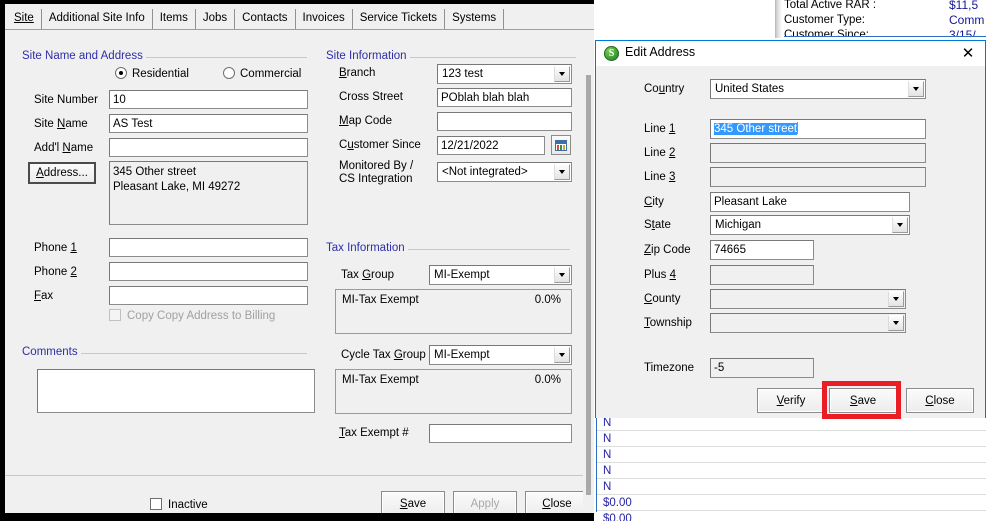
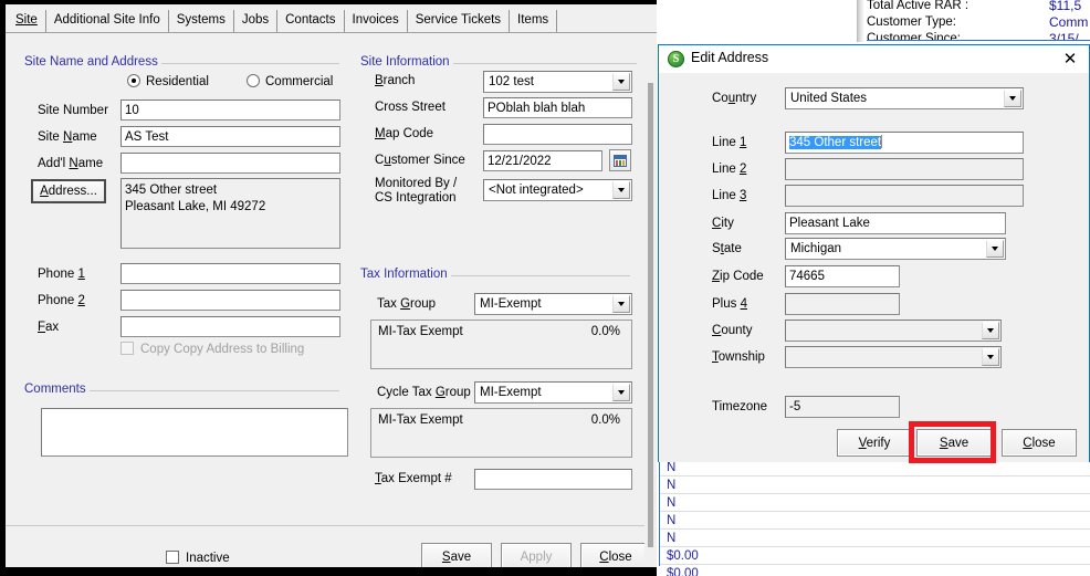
  Total Active RAR :
  $11,5
  Customer Type:
  Comm
  Customer Since:
  3/15/
  N
  N
  N
  N
  N
  $0.00
  $0.00
  Site
  Additional Site Info
- Items
+ Systems
  Jobs
  Contacts
  Invoices
  Service Tickets
- Systems
+ Items
  Site Name and Address
  Residential
  Commercial
  Site Number
  10
  Site Name
  AS Test
  Add'l Name
  Address...
  345 Other street
  Pleasant Lake, MI 49272
  Phone 1
  Phone 2
  Fax
  Copy Copy Address to Billing
  Comments
  Site Information
  Branch
- 123 test
+ 102 test
  Cross Street
  POblah blah blah
  Map Code
  Customer Since
  12/21/2022
  Monitored By /
  CS Integration
  <Not integrated>
  Tax Information
  Tax Group
  MI-Exempt
  MI-Tax Exempt
  0.0%
  Cycle Tax Group
  MI-Exempt
  MI-Tax Exempt
  0.0%
  Tax Exempt #
  Inactive
  Save
  Apply
  Close
  S
  Edit Address
  ✕
  Country
  United States
  Line 1
  345 Other street
  Line 2
  Line 3
  City
  Pleasant Lake
  State
  Michigan
  Zip Code
  74665
  Plus 4
  County
  Township
  Timezone
  -5
  Verify
  Save
  Close
